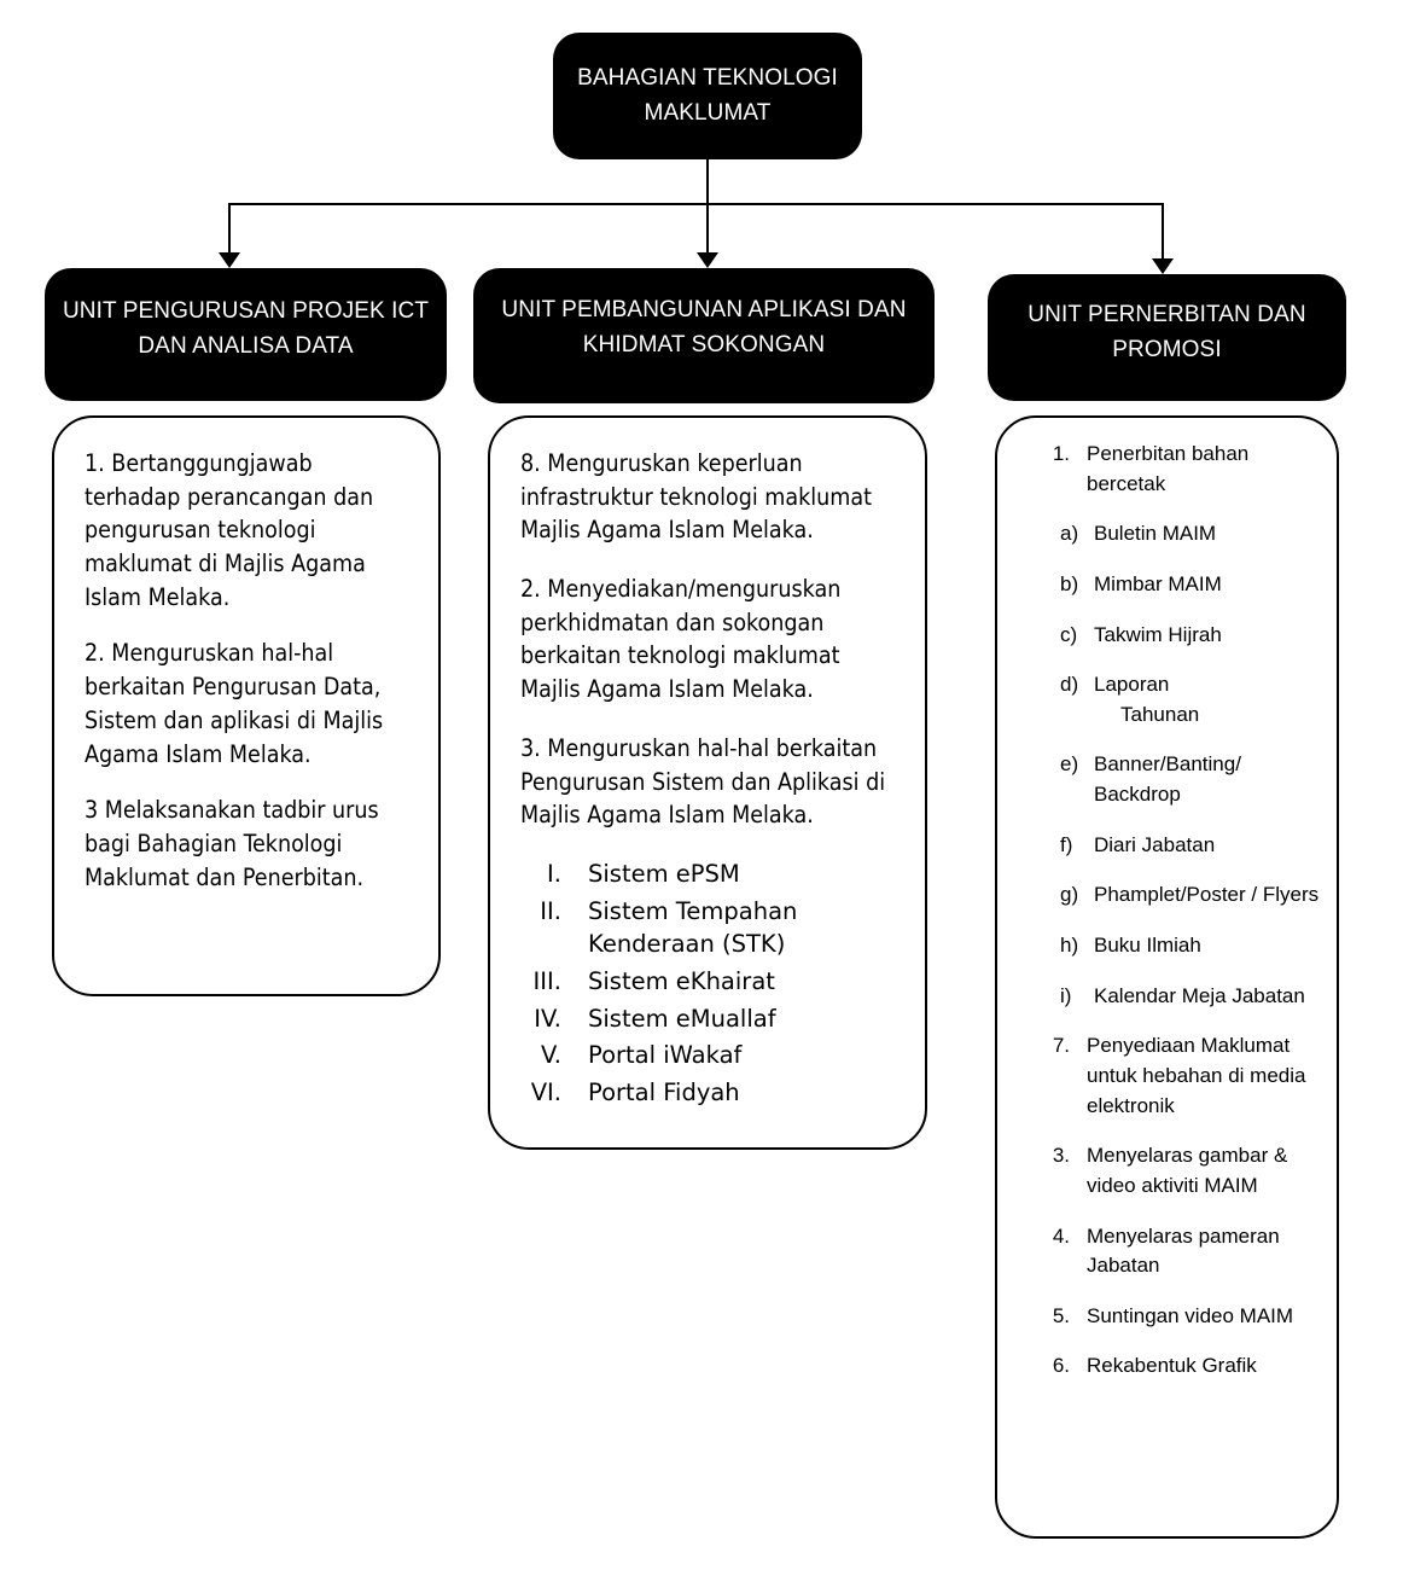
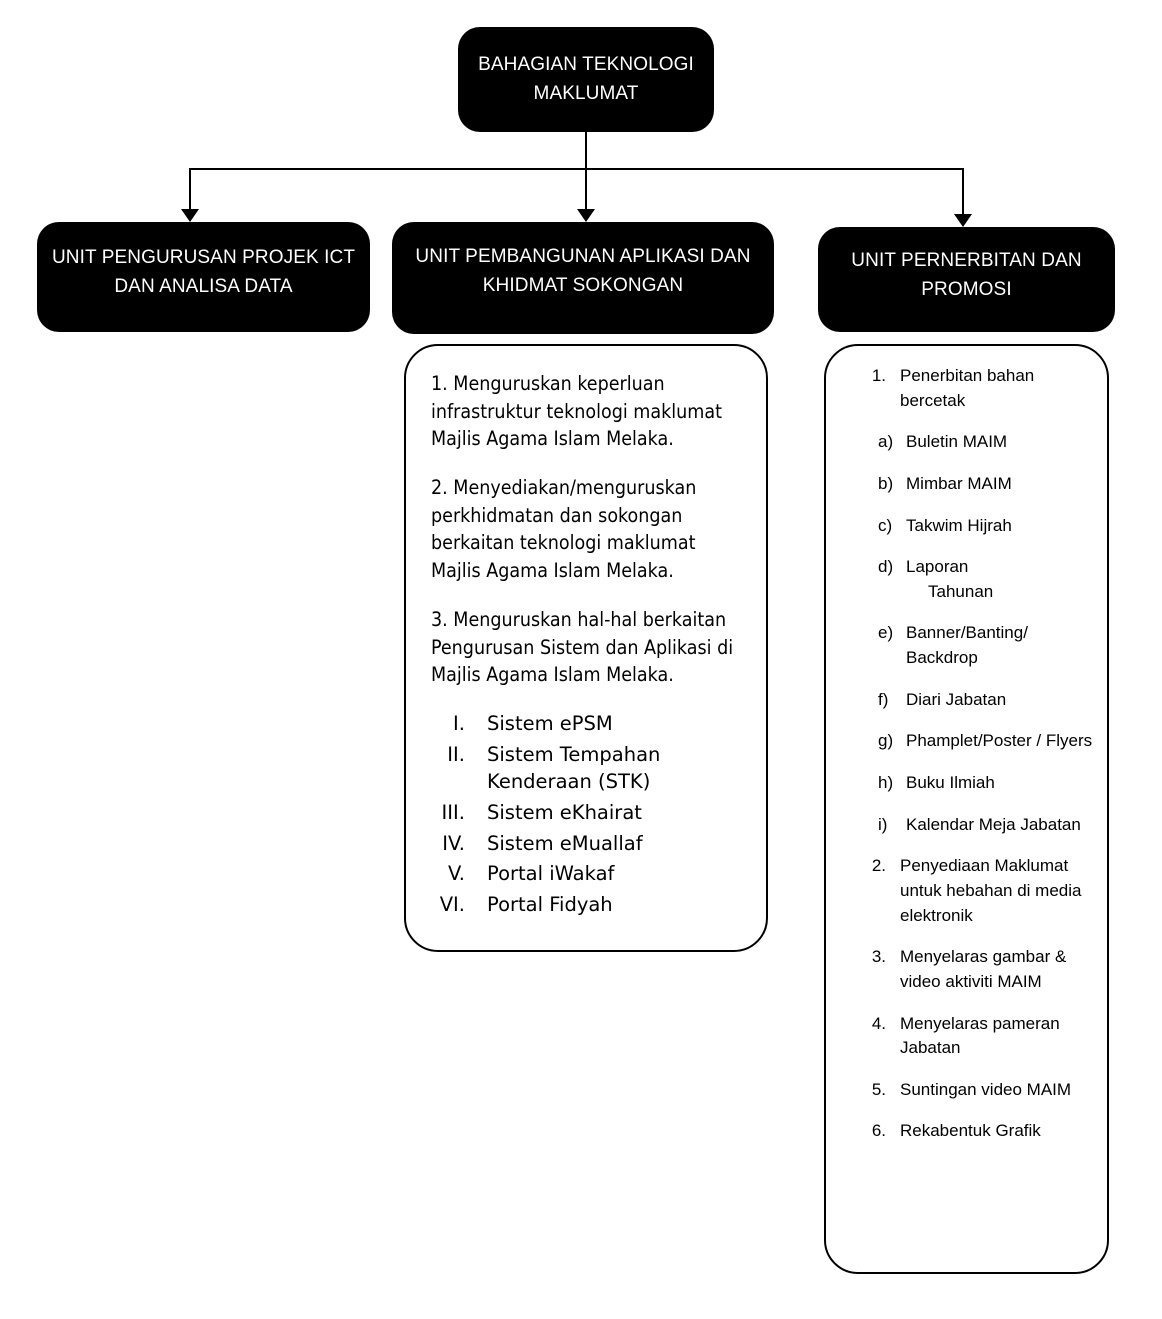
  BAHAGIAN TEKNOLOGI MAKLUMAT
  UNIT PENGURUSAN PROJEK ICT DAN ANALISA DATA
  UNIT PEMBANGUNAN APLIKASI DAN KHIDMAT SOKONGAN
  UNIT PERNERBITAN DAN PROMOSI
- 1. Bertanggungjawab terhadap perancangan dan pengurusan teknologi maklumat di Majlis Agama Islam Melaka.
- 2. Menguruskan hal-hal berkaitan Pengurusan Data, Sistem dan aplikasi di Majlis Agama Islam Melaka.
- 3 Melaksanakan tadbir urus bagi Bahagian Teknologi Maklumat dan Penerbitan.
- 8. Menguruskan keperluan infrastruktur teknologi maklumat Majlis Agama Islam Melaka.
+ 1. Menguruskan keperluan infrastruktur teknologi maklumat Majlis Agama Islam Melaka.
  2. Menyediakan/menguruskan perkhidmatan dan sokongan berkaitan teknologi maklumat Majlis Agama Islam Melaka.
  3. Menguruskan hal-hal berkaitan Pengurusan Sistem dan Aplikasi di Majlis Agama Islam Melaka.
  I.
  Sistem ePSM
  II.
  Sistem Tempahan Kenderaan (STK)
  III.
  Sistem eKhairat
  IV.
  Sistem eMuallaf
  V.
  Portal iWakaf
  VI.
  Portal Fidyah
  1.
  Penerbitan bahan bercetak
  a)
  Buletin MAIM
  b)
  Mimbar MAIM
  c)
  Takwim Hijrah
  d)
  Laporan
  Tahunan
  e)
  Banner/Banting/ Backdrop
  f)
  Diari Jabatan
  g)
  Phamplet/Poster / Flyers
  h)
  Buku Ilmiah
  i)
  Kalendar Meja Jabatan
- 7.
+ 2.
  Penyediaan Maklumat untuk hebahan di media elektronik
  3.
  Menyelaras gambar & video aktiviti MAIM
  4.
  Menyelaras pameran Jabatan
  5.
  Suntingan video MAIM
  6.
  Rekabentuk Grafik
